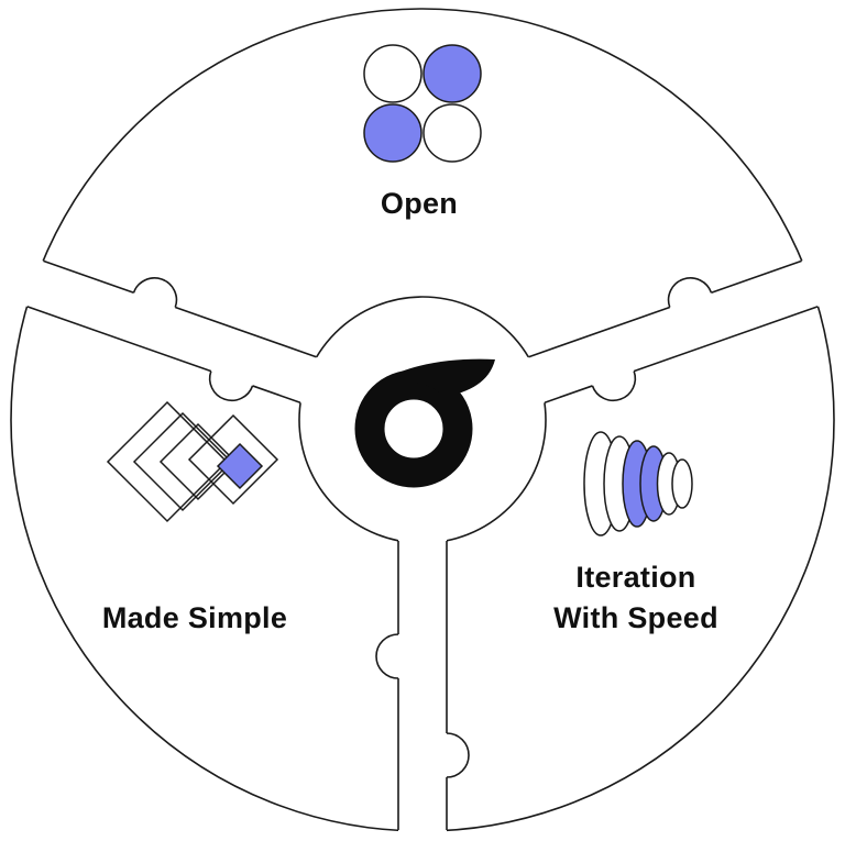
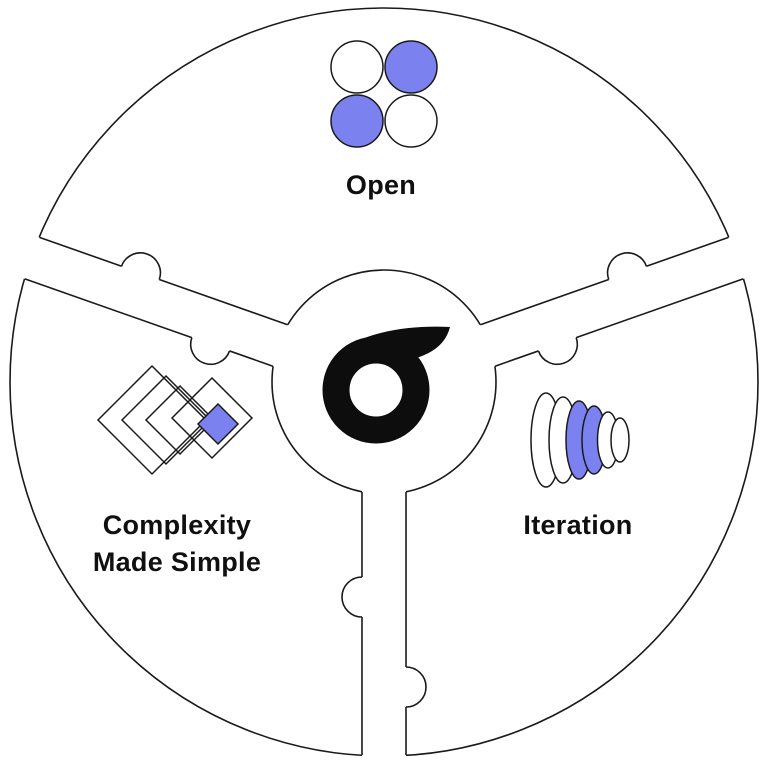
  Open
+ Complexity
  Made Simple
  Iteration
- With Speed
